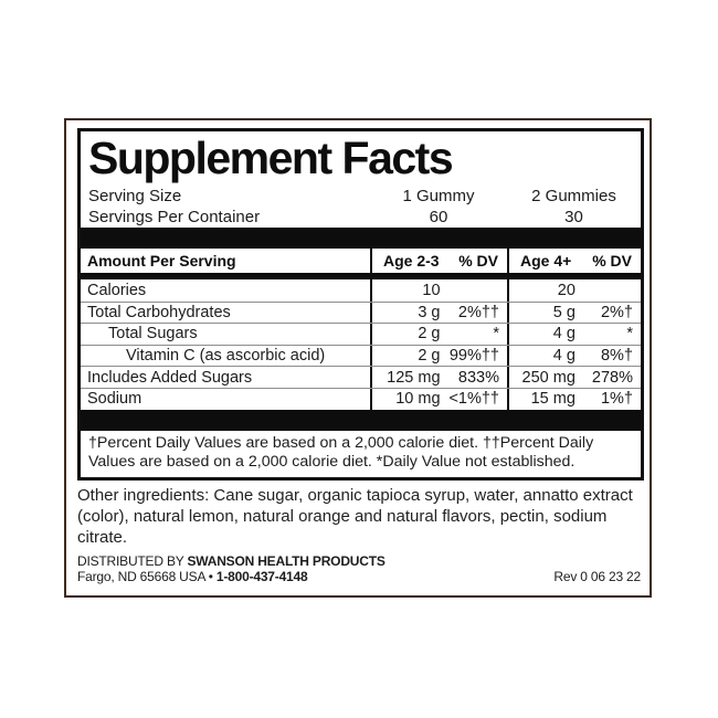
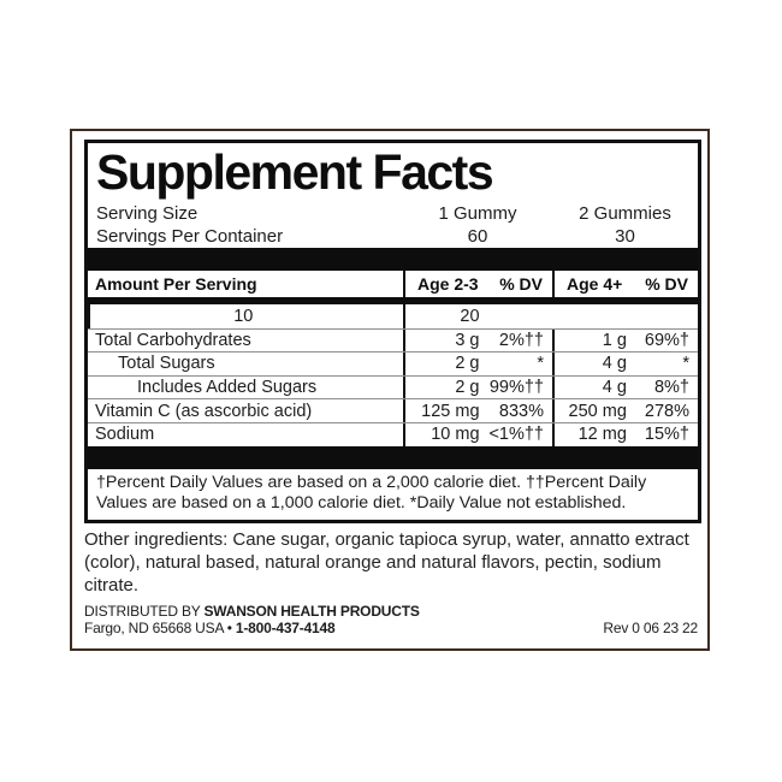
  Supplement Facts
  Serving Size
  1 Gummy
  2 Gummies
  Servings Per Container
  60
  30
  Amount Per Serving
  Age 2-3
  % DV
  Age 4+
  % DV
- Calories
  10
  20
  Total Carbohydrates
  3 g
  2%††
- 5 g
+ 1 g
- 2%†
+ 69%†
  Total Sugars
  2 g
  *
  4 g
  *
- Vitamin C (as ascorbic acid)
+ Includes Added Sugars
  2 g
  99%††
  4 g
  8%†
- Includes Added Sugars
+ Vitamin C (as ascorbic acid)
  125 mg
  833%
  250 mg
  278%
  Sodium
  10 mg
  <1%††
- 15 mg
+ 12 mg
- 1%†
+ 15%†
- †Percent Daily Values are based on a 2,000 calorie diet. ††Percent Daily Values are based on a 2,000 calorie diet. *Daily Value not established.
+ †Percent Daily Values are based on a 2,000 calorie diet. ††Percent Daily Values are based on a 1,000 calorie diet. *Daily Value not established.
- Other ingredients: Cane sugar, organic tapioca syrup, water, annatto extract (color), natural lemon, natural orange and natural flavors, pectin, sodium citrate.
+ Other ingredients: Cane sugar, organic tapioca syrup, water, annatto extract (color), natural based, natural orange and natural flavors, pectin, sodium citrate.
  DISTRIBUTED BY SWANSON HEALTH PRODUCTS
  Fargo, ND 65668 USA • 1-800-437-4148
  Rev 0 06 23 22
